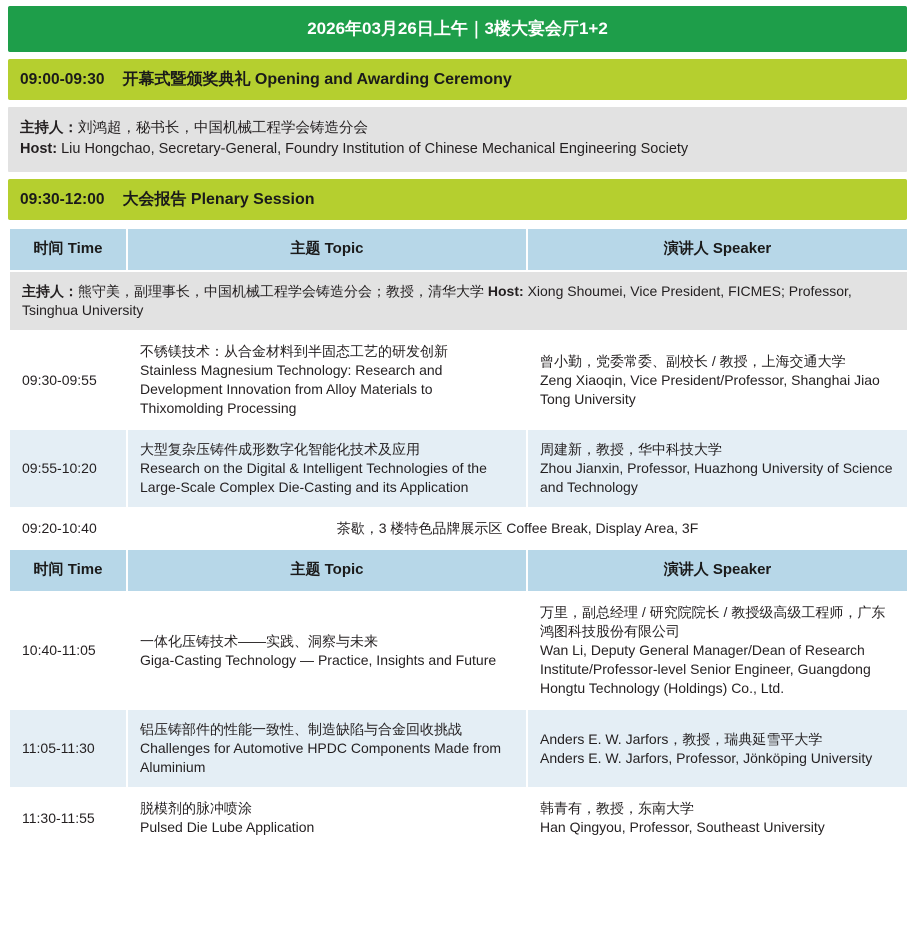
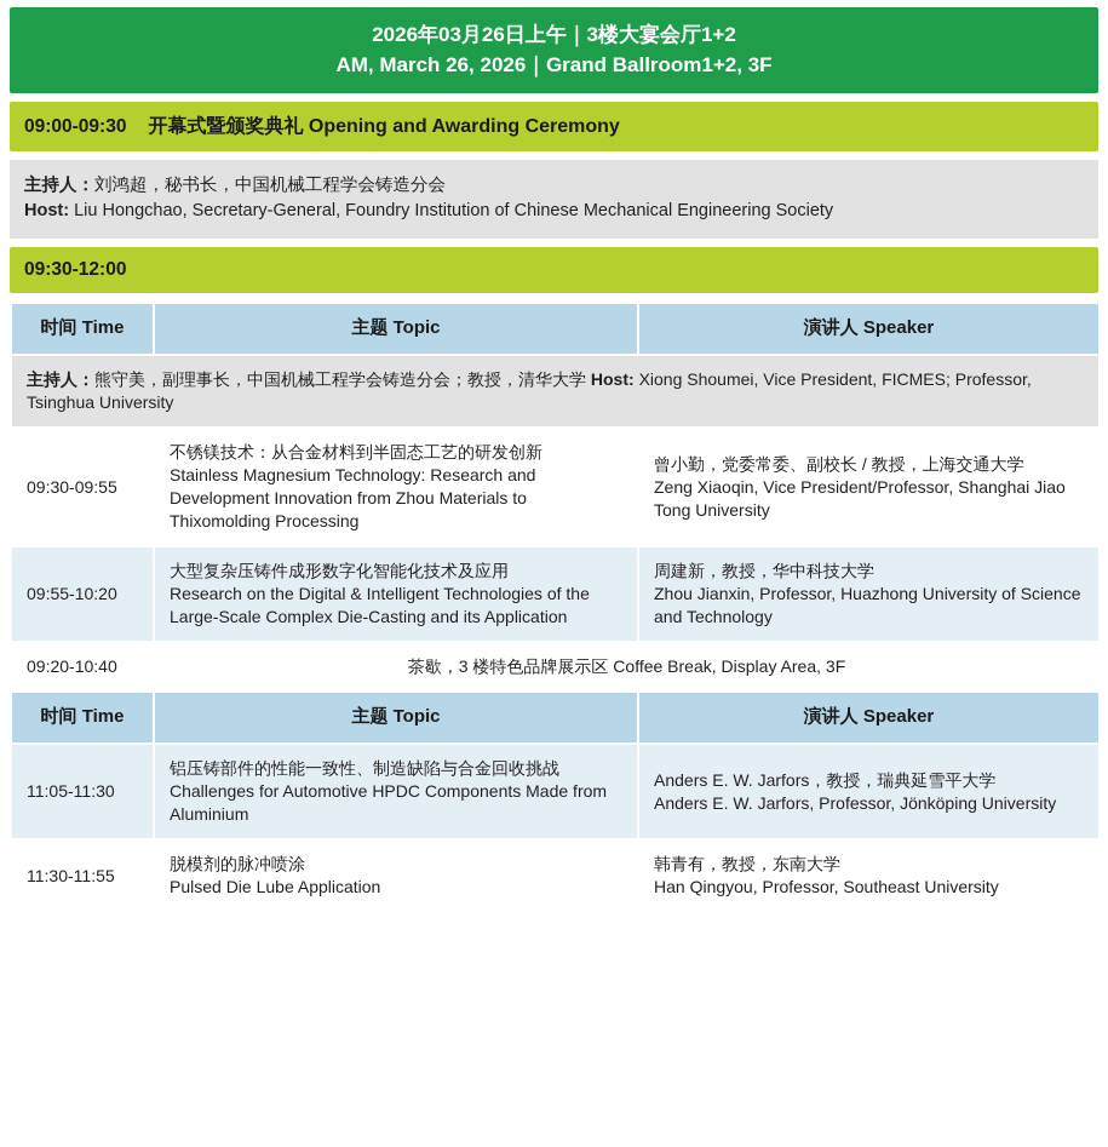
  2026年03月26日上午｜3楼大宴会厅1+2
+ AM, March 26, 2026｜Grand Ballroom1+2, 3F
  09:00-09:30
  开幕式暨颁奖典礼 Opening and Awarding Ceremony
  主持人：刘鸿超，秘书长，中国机械工程学会铸造分会
  Host: Liu Hongchao, Secretary-General, Foundry Institution of Chinese Mechanical Engineering Society
  09:30-12:00
- 大会报告 Plenary Session
  时间 Time	主题 Topic	演讲人 Speaker
  主持人：熊守美，副理事长，中国机械工程学会铸造分会；教授，清华大学 Host: Xiong Shoumei, Vice President, FICMES; Professor, Tsinghua University
- 09:30-09:55	不锈镁技术：从合金材料到半固态工艺的研发创新 Stainless Magnesium Technology: Research and Development Innovation from Alloy Materials to Thixomolding Processing	曾小勤，党委常委、副校长 / 教授，上海交通大学 Zeng Xiaoqin, Vice President/Professor, Shanghai Jiao Tong University
+ 09:30-09:55	不锈镁技术：从合金材料到半固态工艺的研发创新 Stainless Magnesium Technology: Research and Development Innovation from Zhou Materials to Thixomolding Processing	曾小勤，党委常委、副校长 / 教授，上海交通大学 Zeng Xiaoqin, Vice President/Professor, Shanghai Jiao Tong University
  09:55-10:20	大型复杂压铸件成形数字化智能化技术及应用 Research on the Digital & Intelligent Technologies of the Large-Scale Complex Die-Casting and its Application	周建新，教授，华中科技大学 Zhou Jianxin, Professor, Huazhong University of Science and Technology
  09:20-10:40	茶歇，3 楼特色品牌展示区 Coffee Break, Display Area, 3F
  时间 Time	主题 Topic	演讲人 Speaker
- 10:40-11:05	一体化压铸技术——实践、洞察与未来 Giga-Casting Technology — Practice, Insights and Future	万里，副总经理 / 研究院院长 / 教授级高级工程师，广东鸿图科技股份有限公司 Wan Li, Deputy General Manager/Dean of Research Institute/Professor-level Senior Engineer, Guangdong Hongtu Technology (Holdings) Co., Ltd.
  11:05-11:30	铝压铸部件的性能一致性、制造缺陷与合金回收挑战 Challenges for Automotive HPDC Components Made from Aluminium	Anders E. W. Jarfors，教授，瑞典延雪平大学 Anders E. W. Jarfors, Professor, Jönköping University
  11:30-11:55	脱模剂的脉冲喷涂 Pulsed Die Lube Application	韩青有，教授，东南大学 Han Qingyou, Professor, Southeast University
